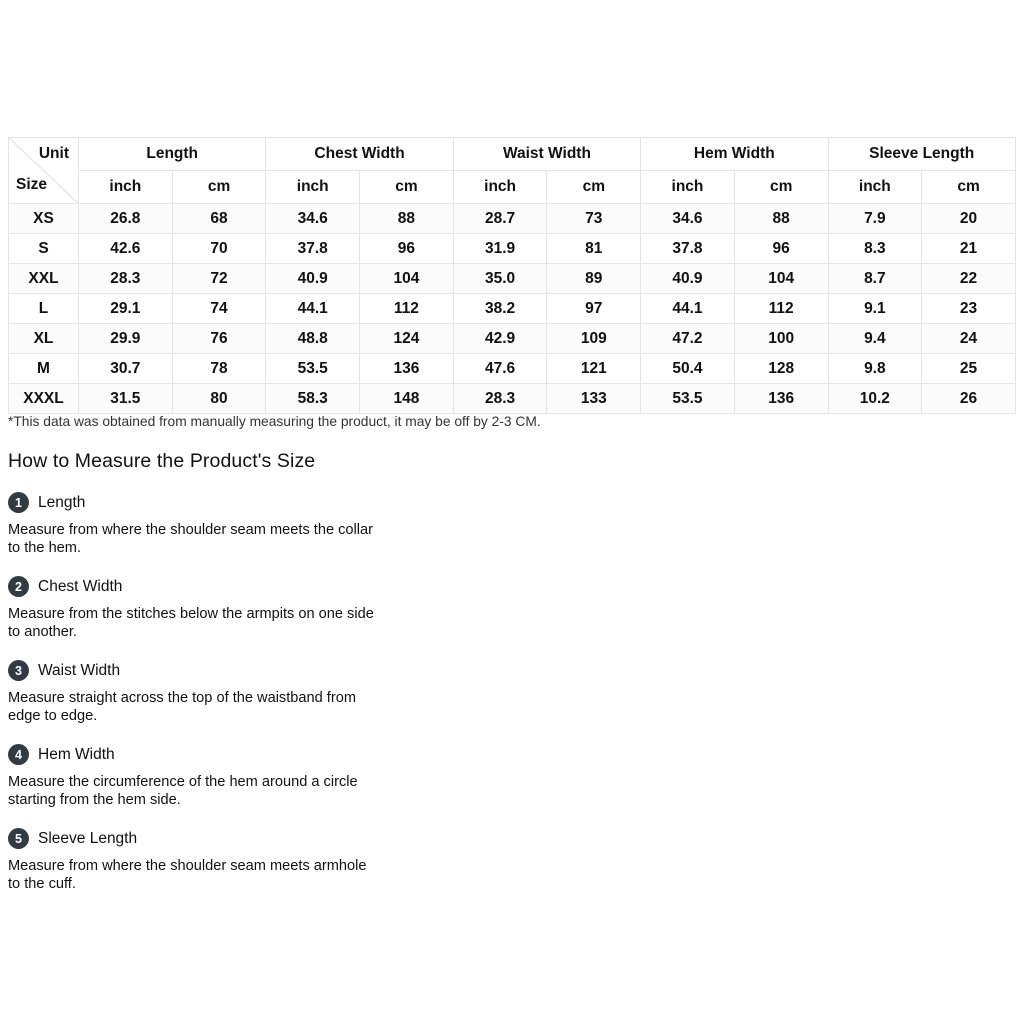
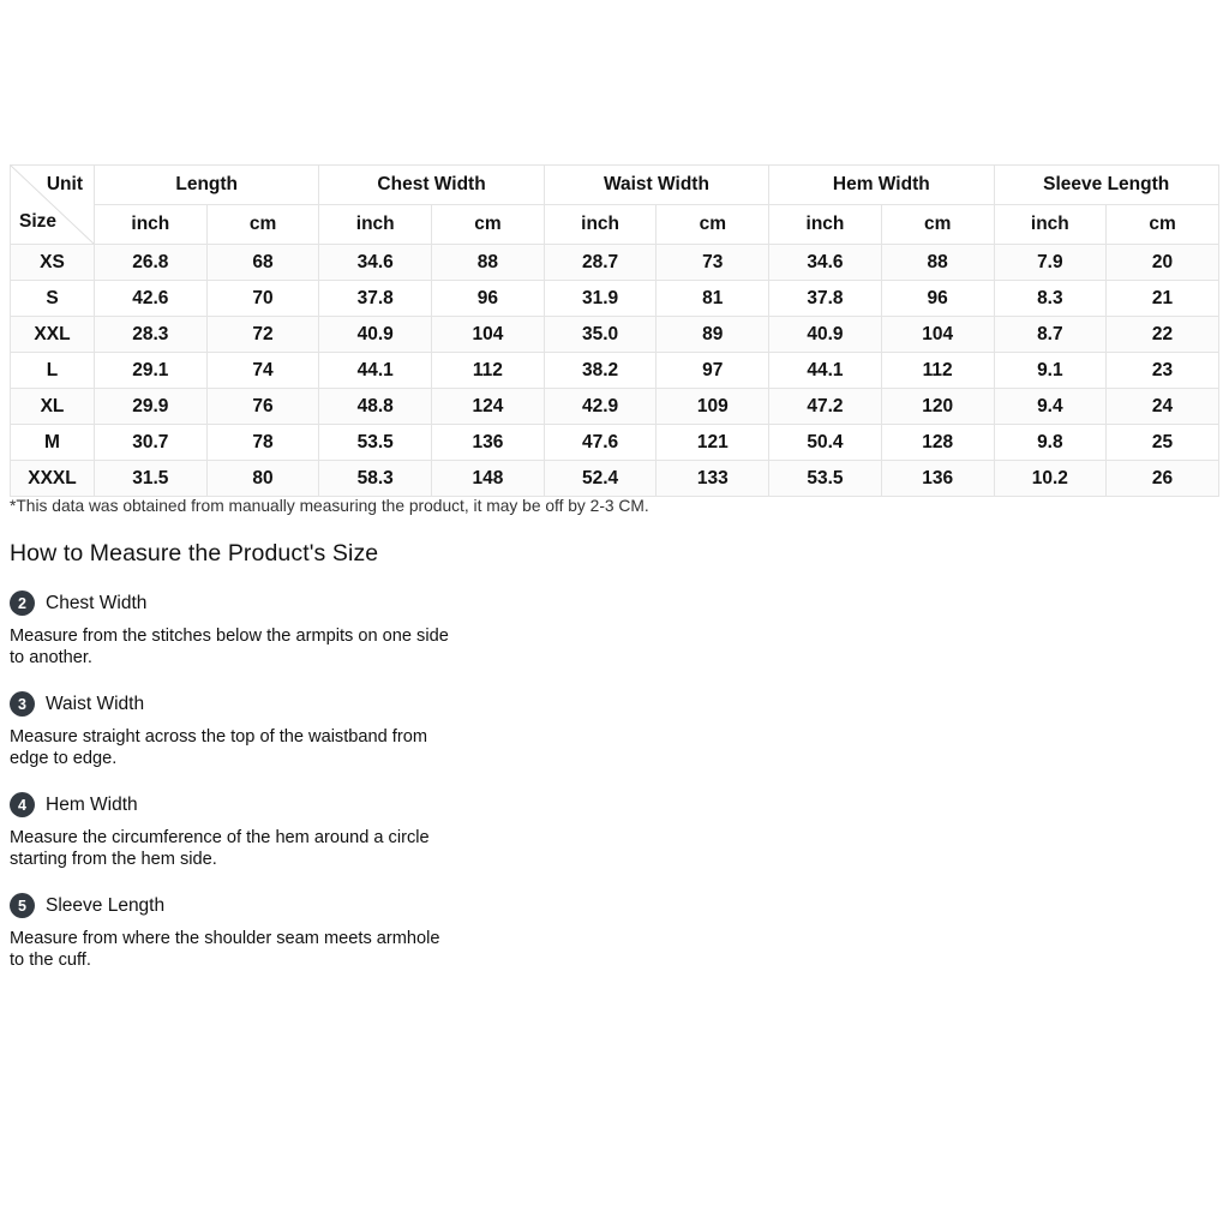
  Unit Size	Length	Chest Width	Waist Width	Hem Width	Sleeve Length
  inch	cm	inch	cm	inch	cm	inch	cm	inch	cm
  XS	26.8	68	34.6	88	28.7	73	34.6	88	7.9	20
  S	42.6	70	37.8	96	31.9	81	37.8	96	8.3	21
  XXL	28.3	72	40.9	104	35.0	89	40.9	104	8.7	22
  L	29.1	74	44.1	112	38.2	97	44.1	112	9.1	23
- XL	29.9	76	48.8	124	42.9	109	47.2	100	9.4	24
+ XL	29.9	76	48.8	124	42.9	109	47.2	120	9.4	24
  M	30.7	78	53.5	136	47.6	121	50.4	128	9.8	25
- XXXL	31.5	80	58.3	148	28.3	133	53.5	136	10.2	26
+ XXXL	31.5	80	58.3	148	52.4	133	53.5	136	10.2	26
  *This data was obtained from manually measuring the product, it may be off by 2-3 CM.
  How to Measure the Product's Size
- 1
- Length
- Measure from where the shoulder seam meets the collar to the hem.
  2
  Chest Width
  Measure from the stitches below the armpits on one side to another.
  3
  Waist Width
  Measure straight across the top of the waistband from edge to edge.
  4
  Hem Width
  Measure the circumference of the hem around a circle starting from the hem side.
  5
  Sleeve Length
  Measure from where the shoulder seam meets armhole to the cuff.
